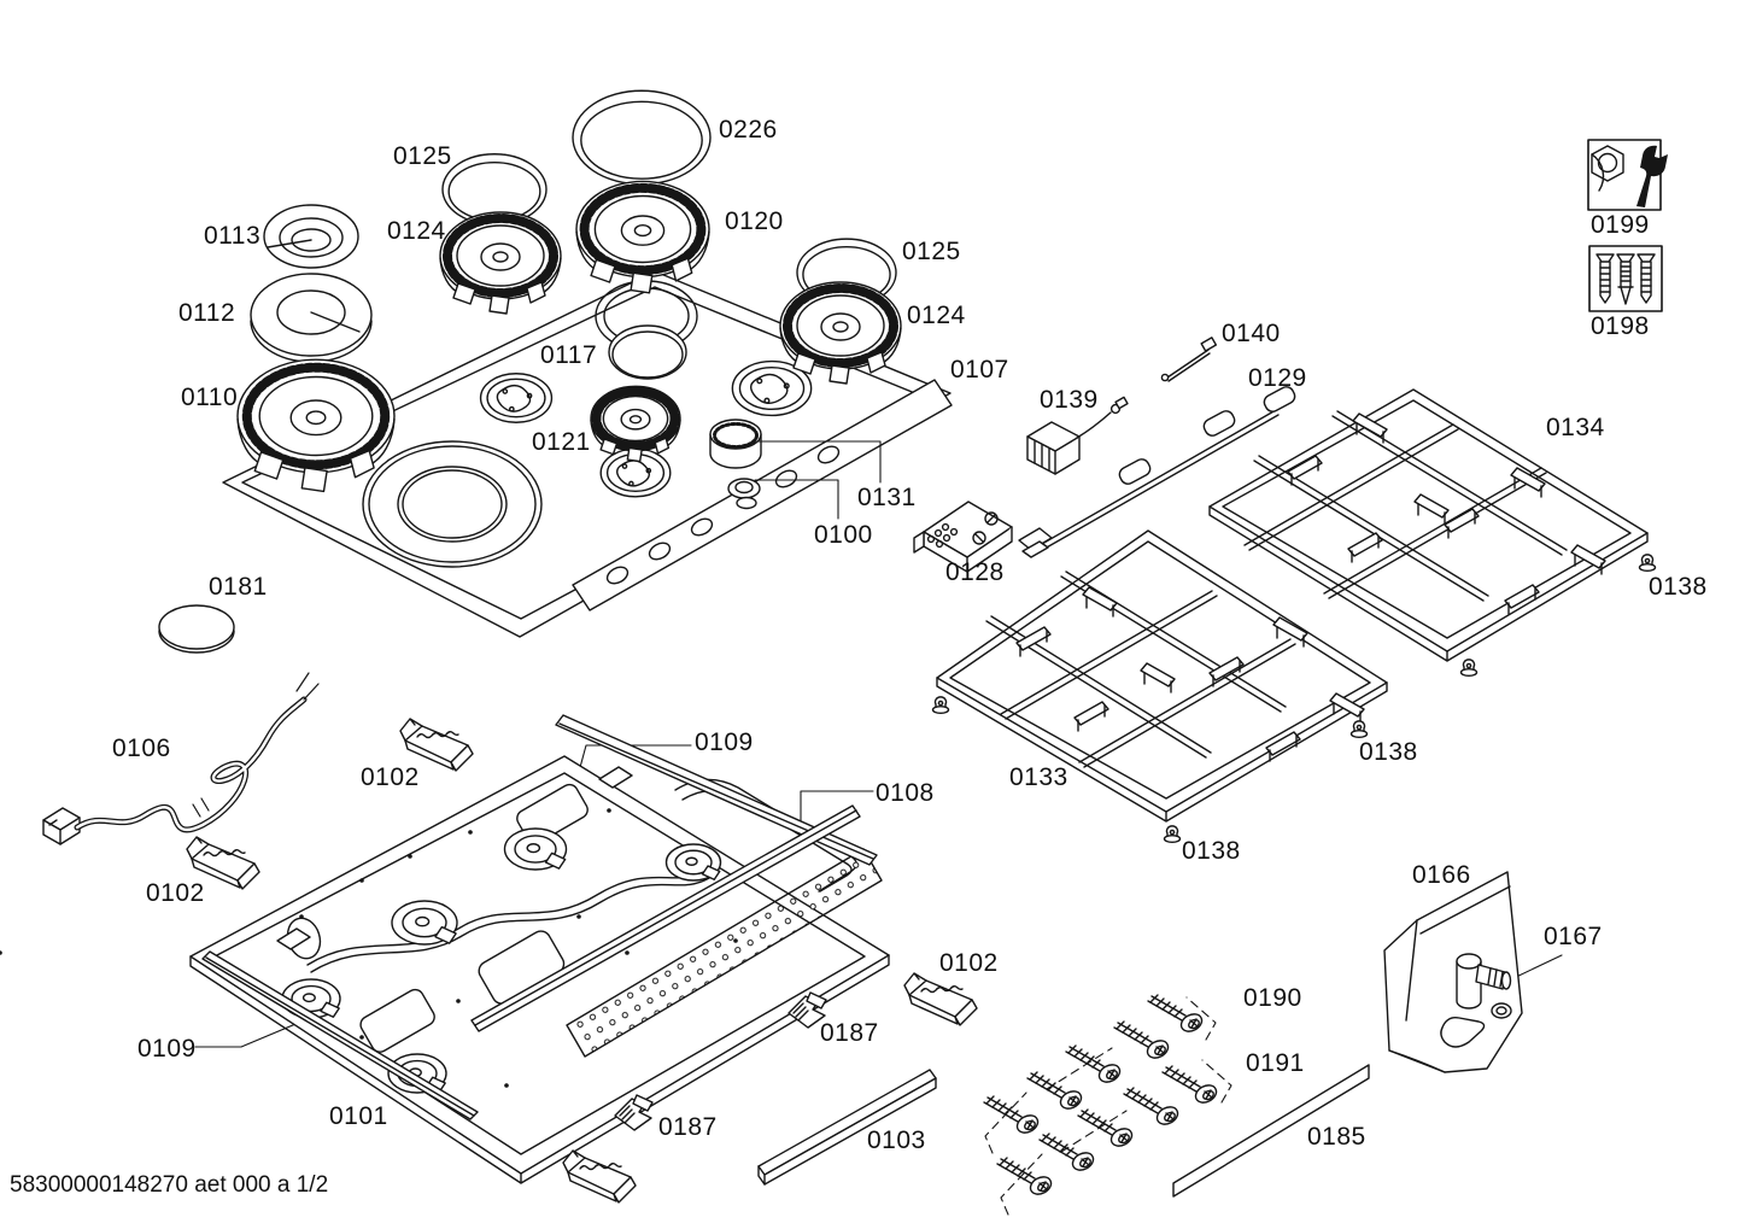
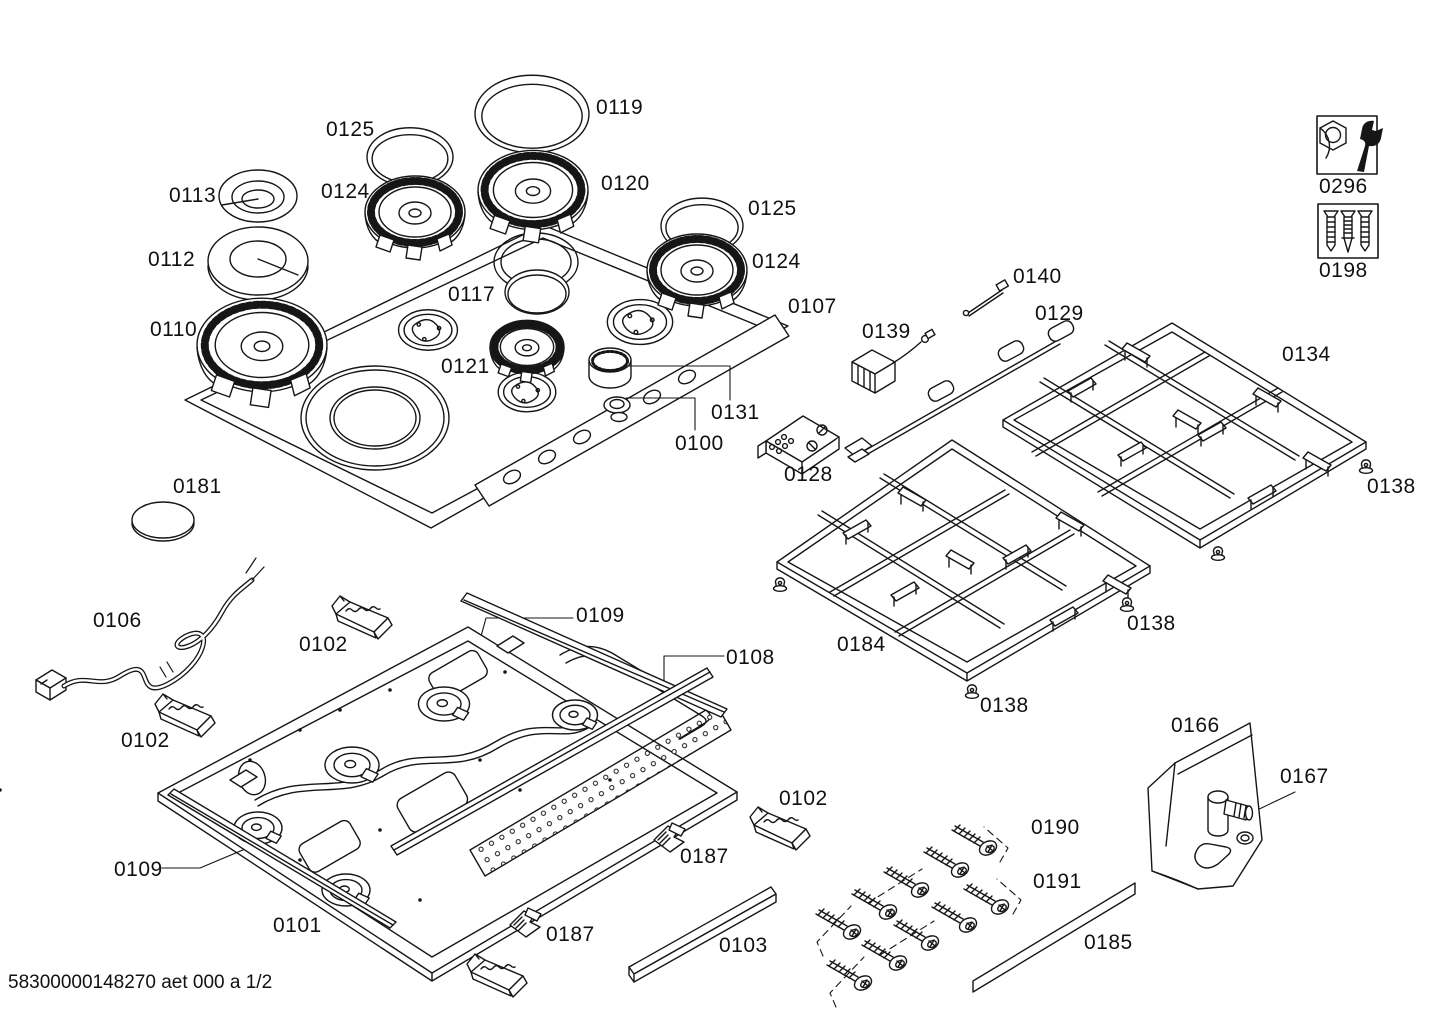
  58300000148270 aet 000 a 1/2
- 0226
+ 0119
  0125
  0113
  0124
  0120
  0125
  0112
  0124
  0117
  0110
  0107
  0121
  0131
  0100
  0181
  0139
  0140
  0129
  0134
  0128
  0138
  0138
  0138
- 0133
+ 0184
  0106
  0102
  0109
  0108
  0102
  0166
  0167
  0102
  0187
  0109
  0190
  0191
  0101
  0187
  0103
  0185
- 0199
+ 0296
  0198
